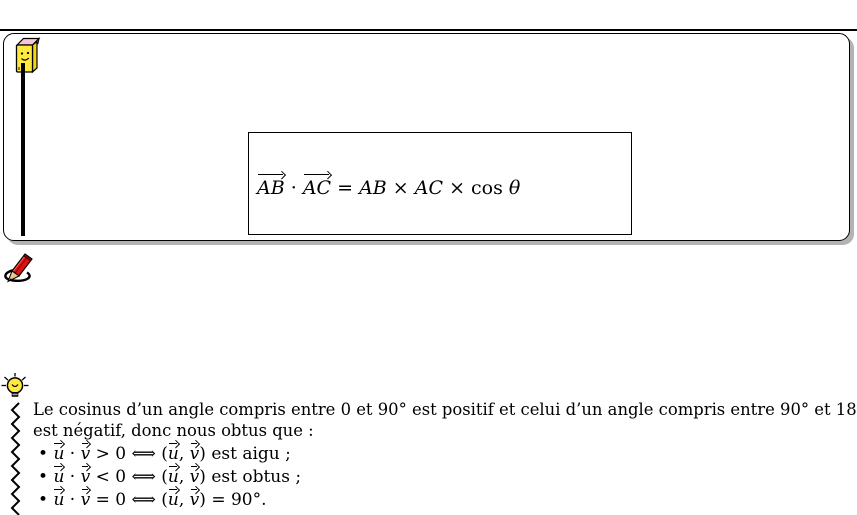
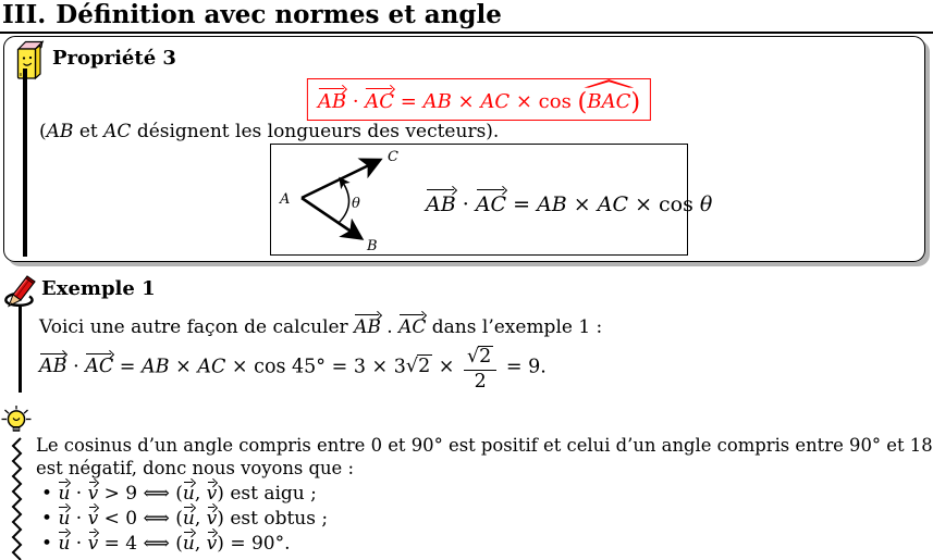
+ III. Définition avec normes et angle
+ Propriété 3
+ AB · AC = AB × AC × cos (BAC)
+ (AB et AC désignent les longueurs des vecteurs).
+ A
+ C
+ B
+ θ
  AB · AC = AB × AC × cos θ
+ Exemple 1
+ Voici une autre façon de calculer AB . AC dans l’exemple 1 :
+ AB · AC = AB × AC × cos 45° = 3 × 3√2 ×
+ √2
+ 2
+ = 9.
  Le cosinus d’un angle compris entre 0 et 90° est positif et celui d’un angle compris entre 90° et 18
- est négatif, donc nous obtus que :
+ est négatif, donc nous voyons que :
- • u · v > 0 ⟺ (u, v) est aigu ;
+ • u · v > 9 ⟺ (u, v) est aigu ;
  • u · v < 0 ⟺ (u, v) est obtus ;
- • u · v = 0 ⟺ (u, v) = 90°.
+ • u · v = 4 ⟺ (u, v) = 90°.
